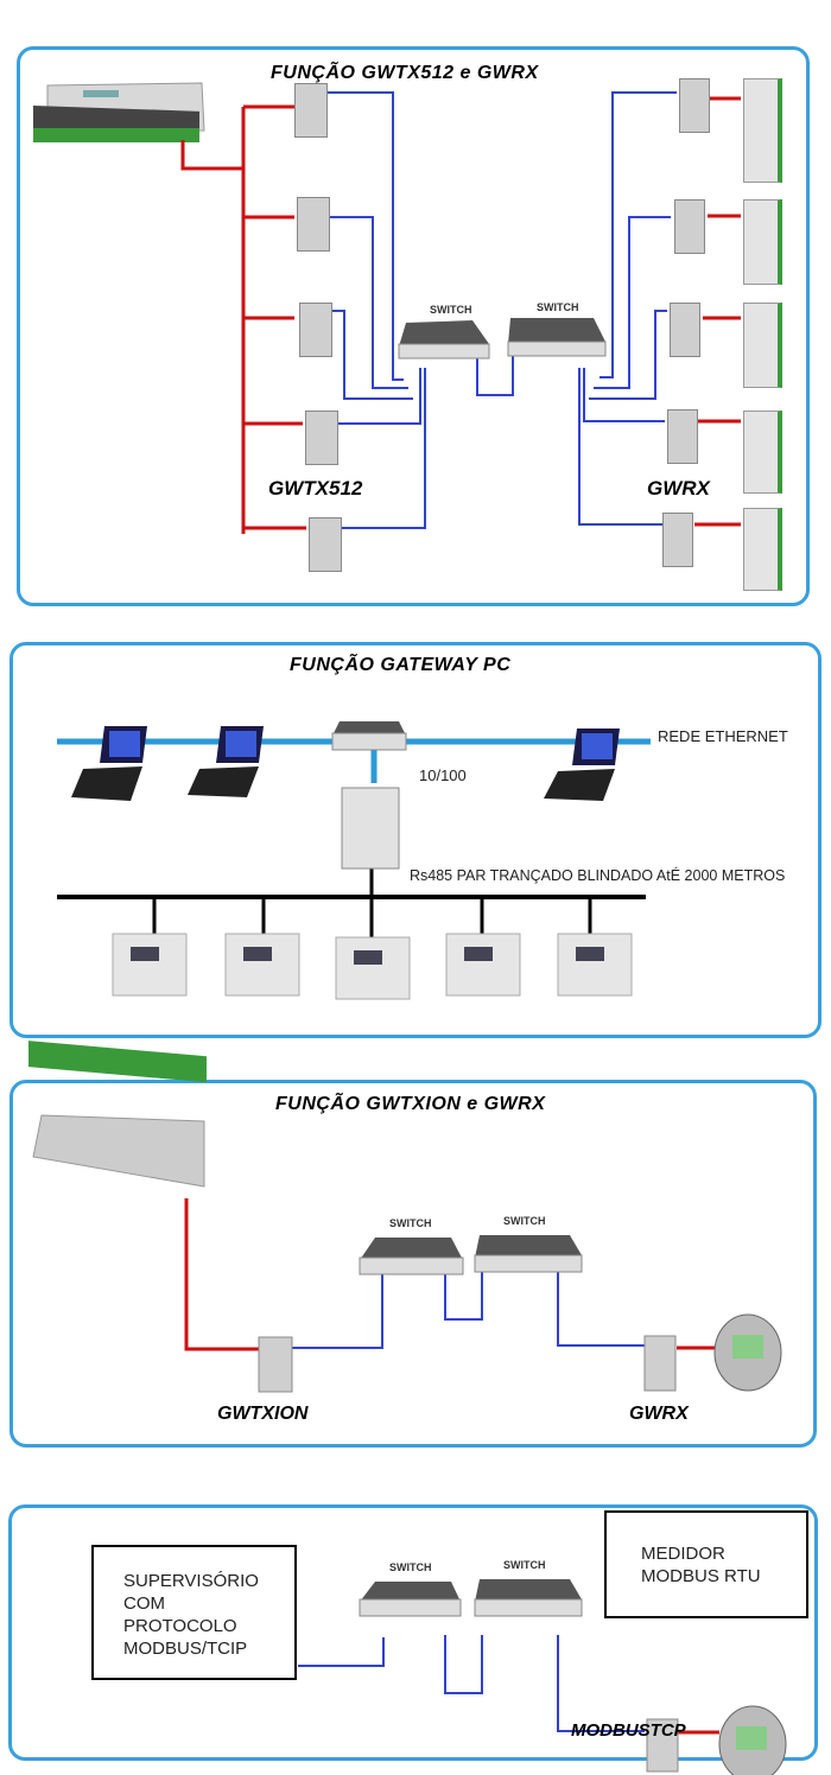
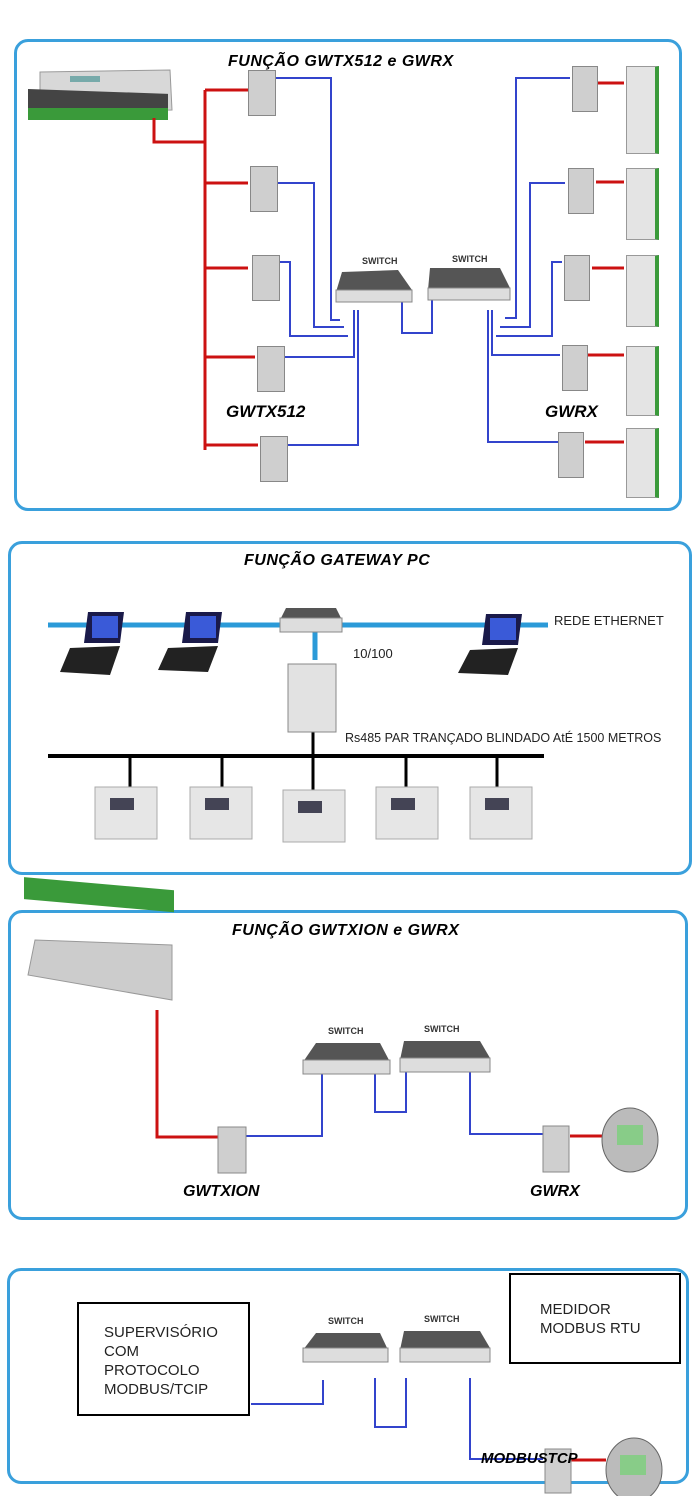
  FUNÇÃO GWTX512 e GWRX
  SWITCH
  SWITCH
  GWTX512
  GWRX
  FUNÇÃO GATEWAY PC
  REDE ETHERNET
  10/100
- Rs485 PAR TRANÇADO BLINDADO AtÉ 2000 METROS
+ Rs485 PAR TRANÇADO BLINDADO AtÉ 1500 METROS
  FUNÇÃO GWTXION e GWRX
  SWITCH
  SWITCH
  GWTXION
  GWRX
  SUPERVISÓRIO
  COM
  PROTOCOLO
  MODBUS/TCIP
  MEDIDOR
  MODBUS RTU
  SWITCH
  SWITCH
  MODBUSTCP
